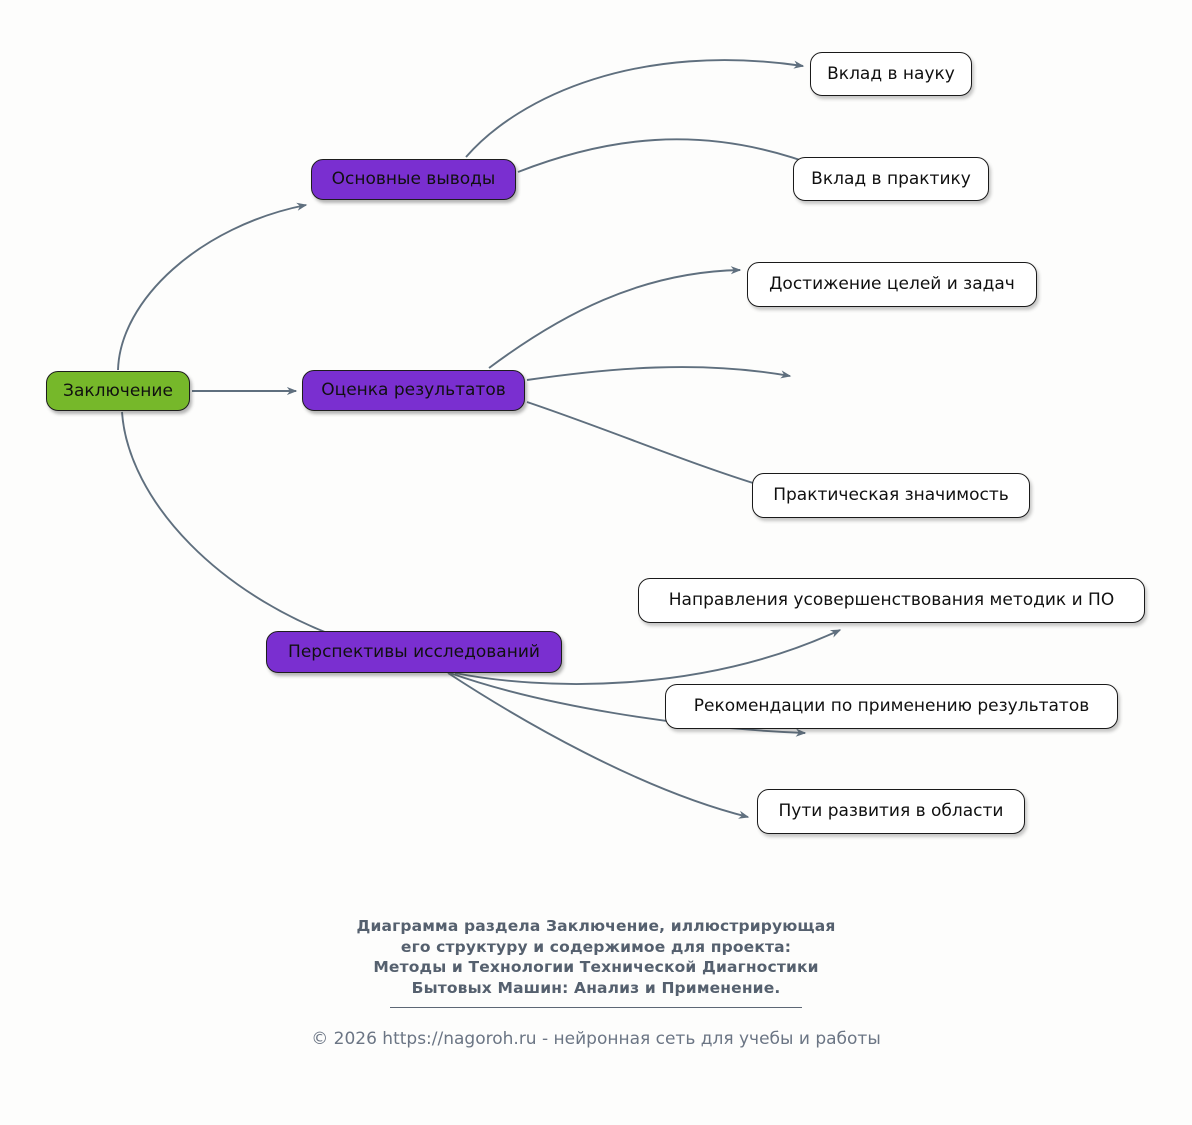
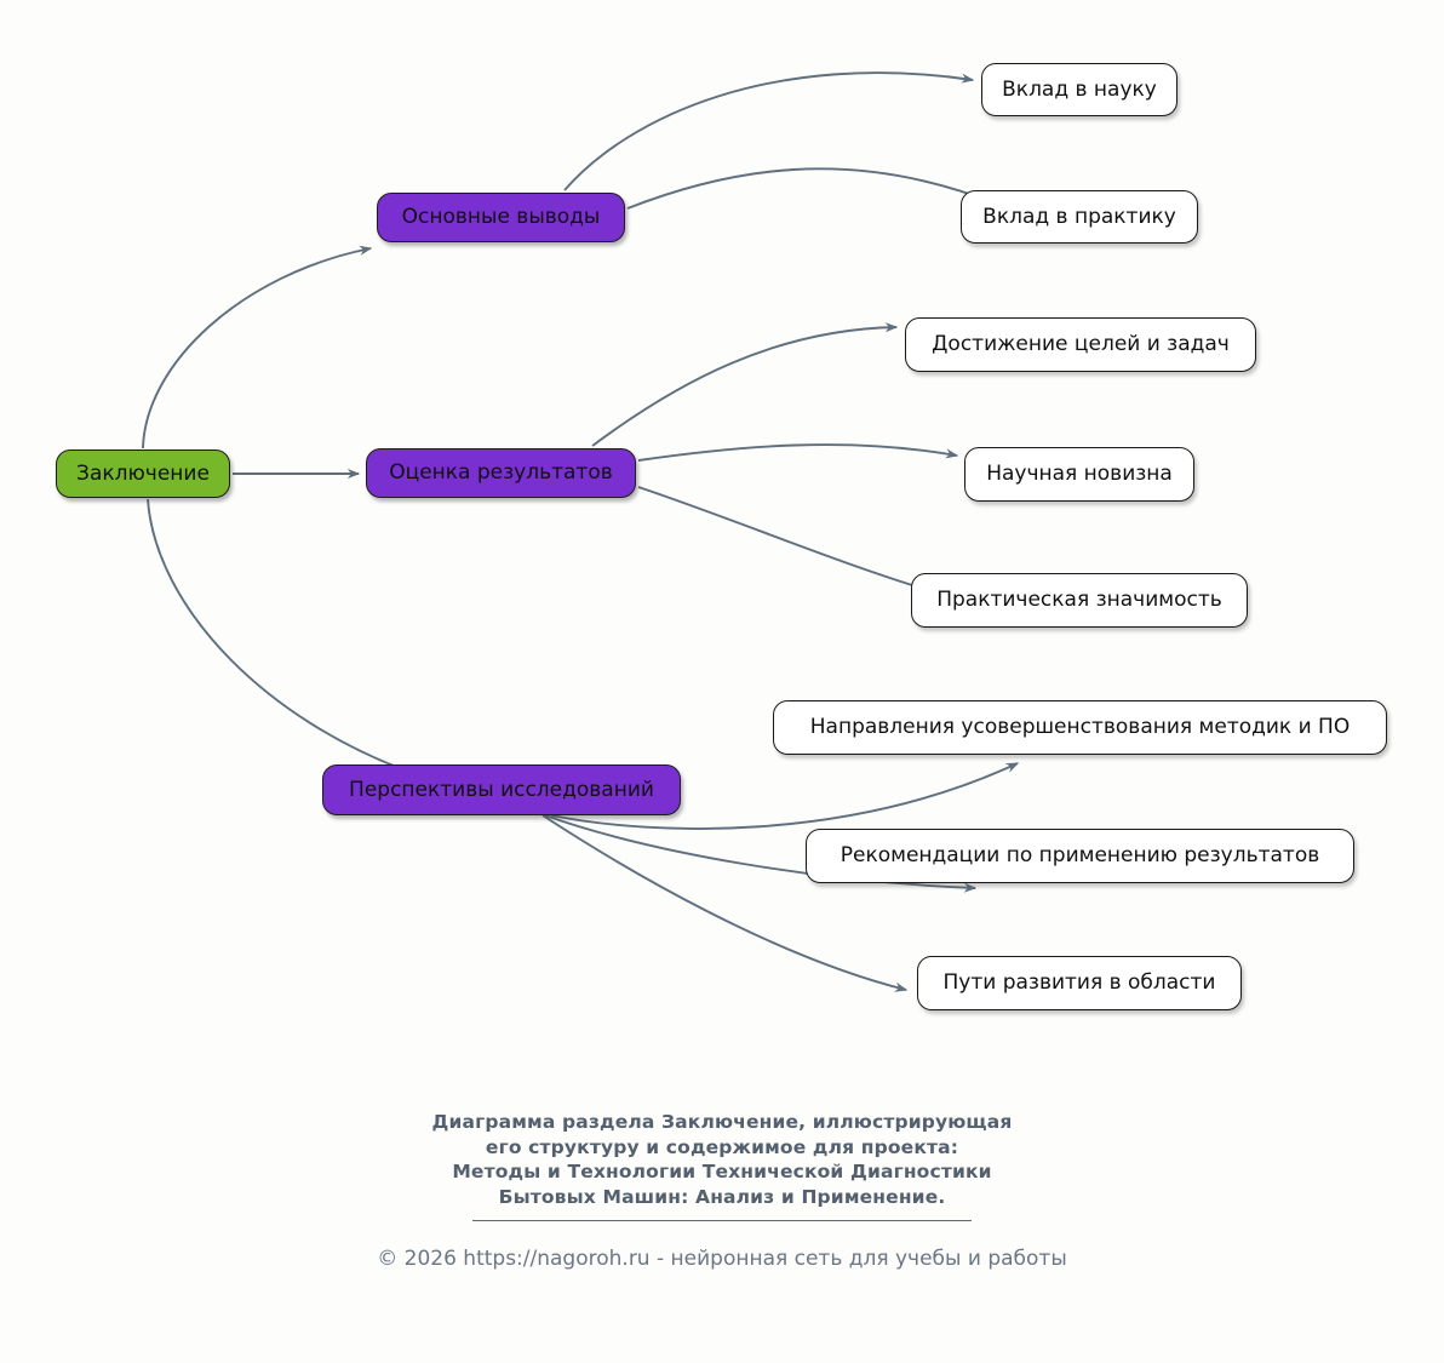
  Заключение
  Основные выводы
  Вклад в науку
  Вклад в практику
  Оценка результатов
  Достижение целей и задач
+ Научная новизна
  Практическая значимость
  Перспективы исследований
  Направления усовершенствования методик и ПО
  Рекомендации по применению результатов
  Пути развития в области
  Диаграмма раздела Заключение, иллюстрирующая
  его структуру и содержимое для проекта:
  Методы и Технологии Технической Диагностики
  Бытовых Машин: Анализ и Применение.
  © 2026 https://nagoroh.ru - нейронная сеть для учебы и работы
